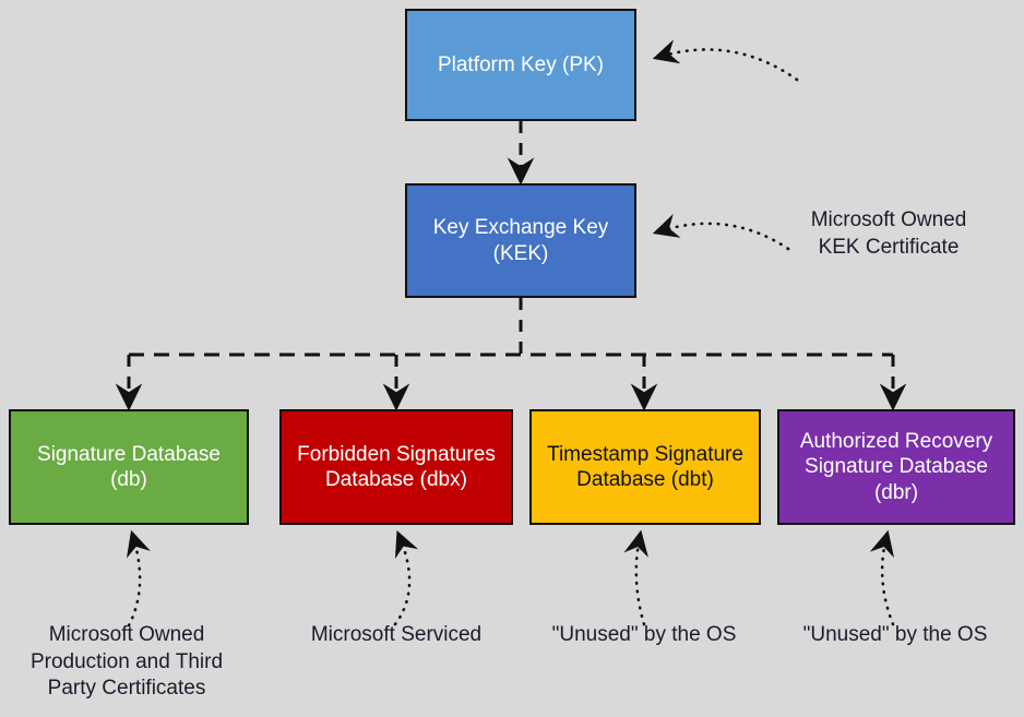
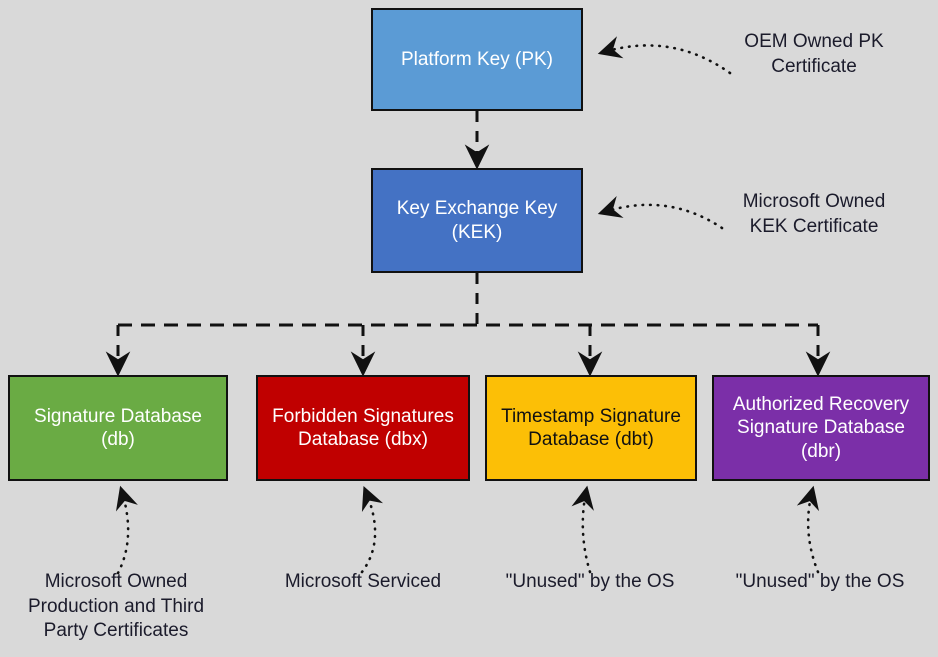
  Platform Key (PK)
  Key Exchange Key
  (KEK)
  Signature Database
  (db)
  Forbidden Signatures
  Database (dbx)
  Timestamp Signature
  Database (dbt)
  Authorized Recovery
  Signature Database
  (dbr)
+ OEM Owned PK
+ Certificate
  Microsoft Owned
  KEK Certificate
  Microsoft Owned
  Production and Third
  Party Certificates
  Microsoft Serviced
  "Unused" by the OS
  "Unused" by the OS
